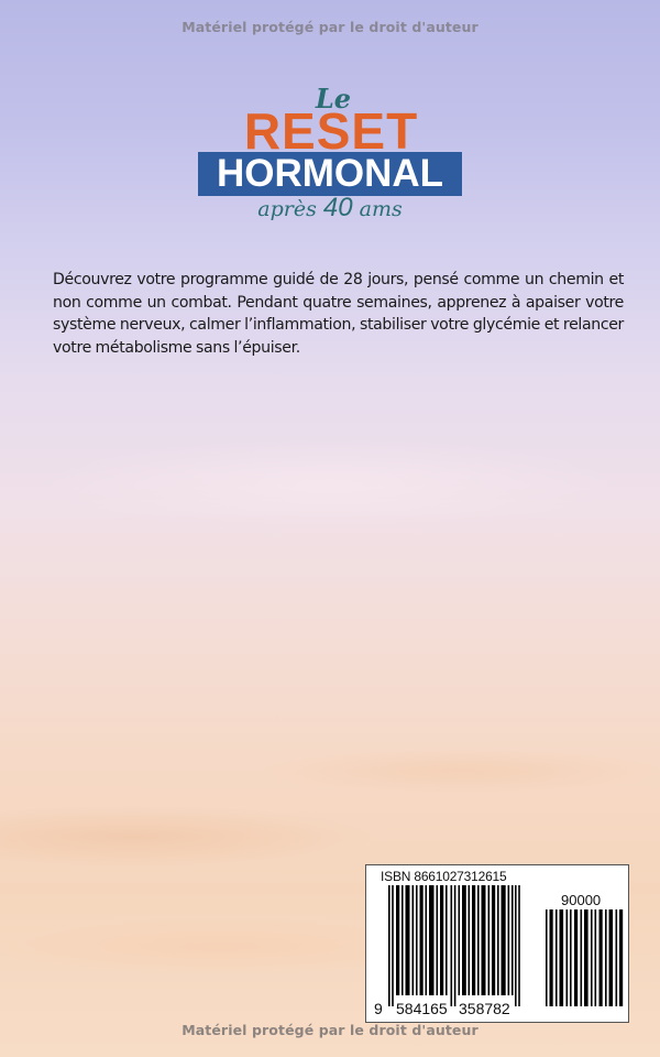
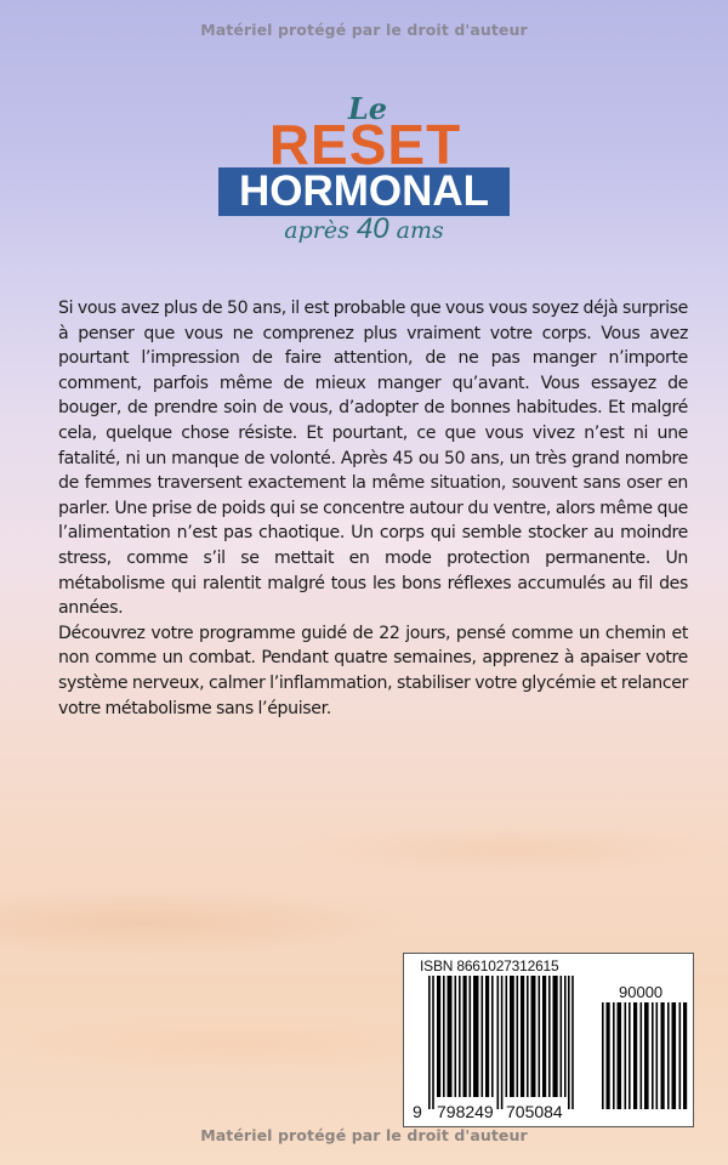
  Matériel protégé par le droit d'auteur
  Le
  RESET
  HORMONAL
  après 40 ams
+ Si vous avez plus de 50 ans, il est probable que vous vous soyez déjà surprise à penser que vous ne comprenez plus vraiment votre corps. Vous avez pourtant l’impression de faire attention, de ne pas manger n’importe comment, parfois même de mieux manger qu’avant. Vous essayez de bouger, de prendre soin de vous, d’adopter de bonnes habitudes. Et malgré cela, quelque chose résiste. Et pourtant, ce que vous vivez n’est ni une fatalité, ni un manque de volonté. Après 45 ou 50 ans, un très grand nombre de femmes traversent exactement la même situation, souvent sans oser en parler. Une prise de poids qui se concentre autour du ventre, alors même que l’alimentation n’est pas chaotique. Un corps qui semble stocker au moindre stress, comme s’il se mettait en mode protection permanente. Un métabolisme qui ralentit malgré tous les bons réflexes accumulés au fil des années.
- Découvrez votre programme guidé de 28 jours, pensé comme un chemin et non comme un combat. Pendant quatre semaines, apprenez à apaiser votre système nerveux, calmer l’inflammation, stabiliser votre glycémie et relancer votre métabolisme sans l’épuiser.
+ Découvrez votre programme guidé de 22 jours, pensé comme un chemin et non comme un combat. Pendant quatre semaines, apprenez à apaiser votre système nerveux, calmer l’inflammation, stabiliser votre glycémie et relancer votre métabolisme sans l’épuiser.
  ISBN 8661027312615
  90000
  9
- 584165
+ 798249
- 358782
+ 705084
  Matériel protégé par le droit d'auteur
